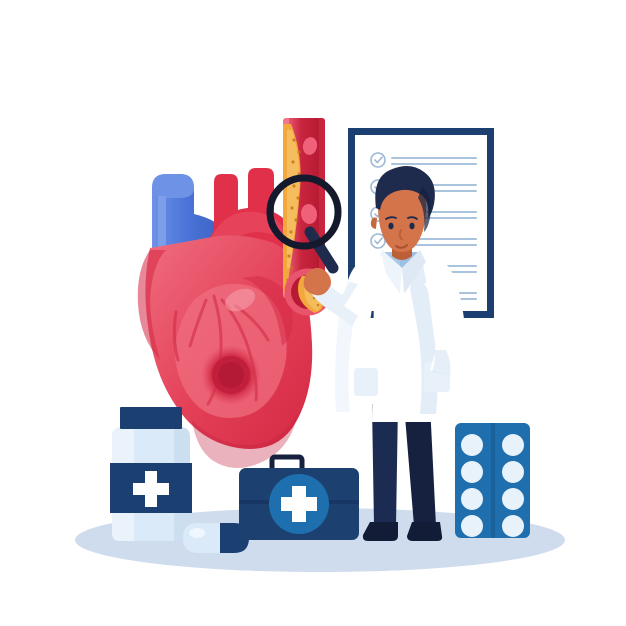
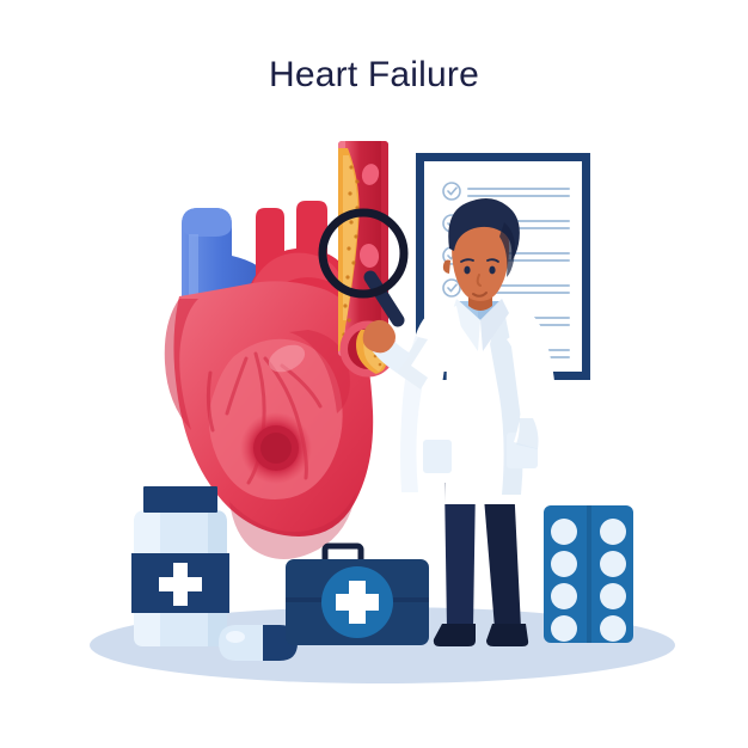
+ Heart Failure
